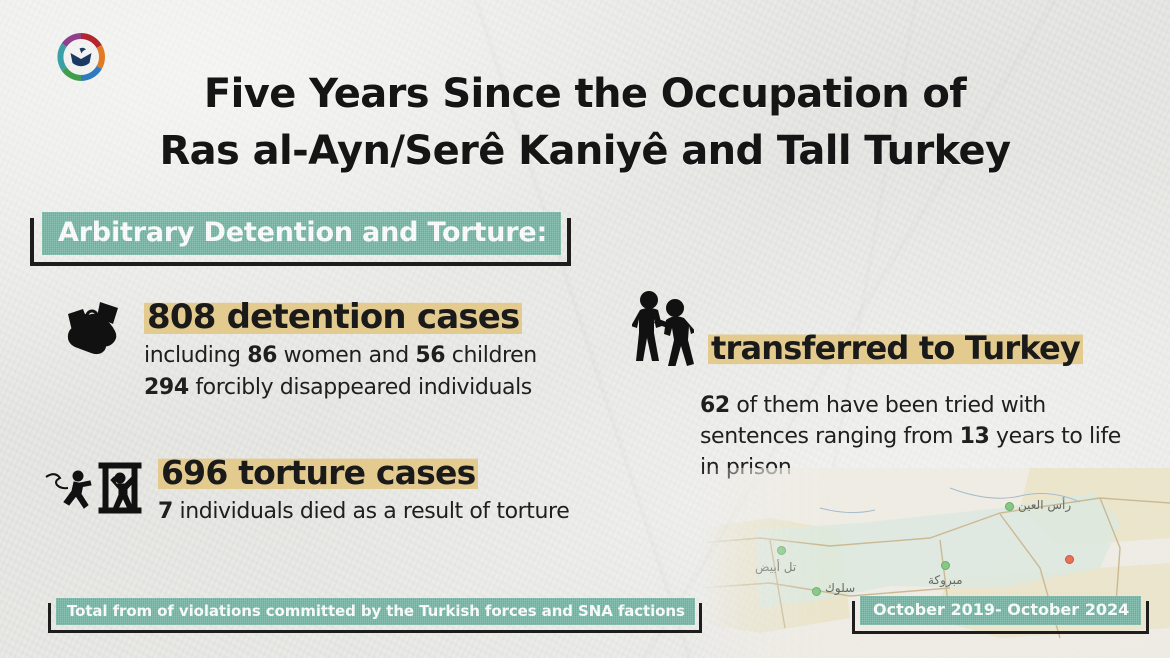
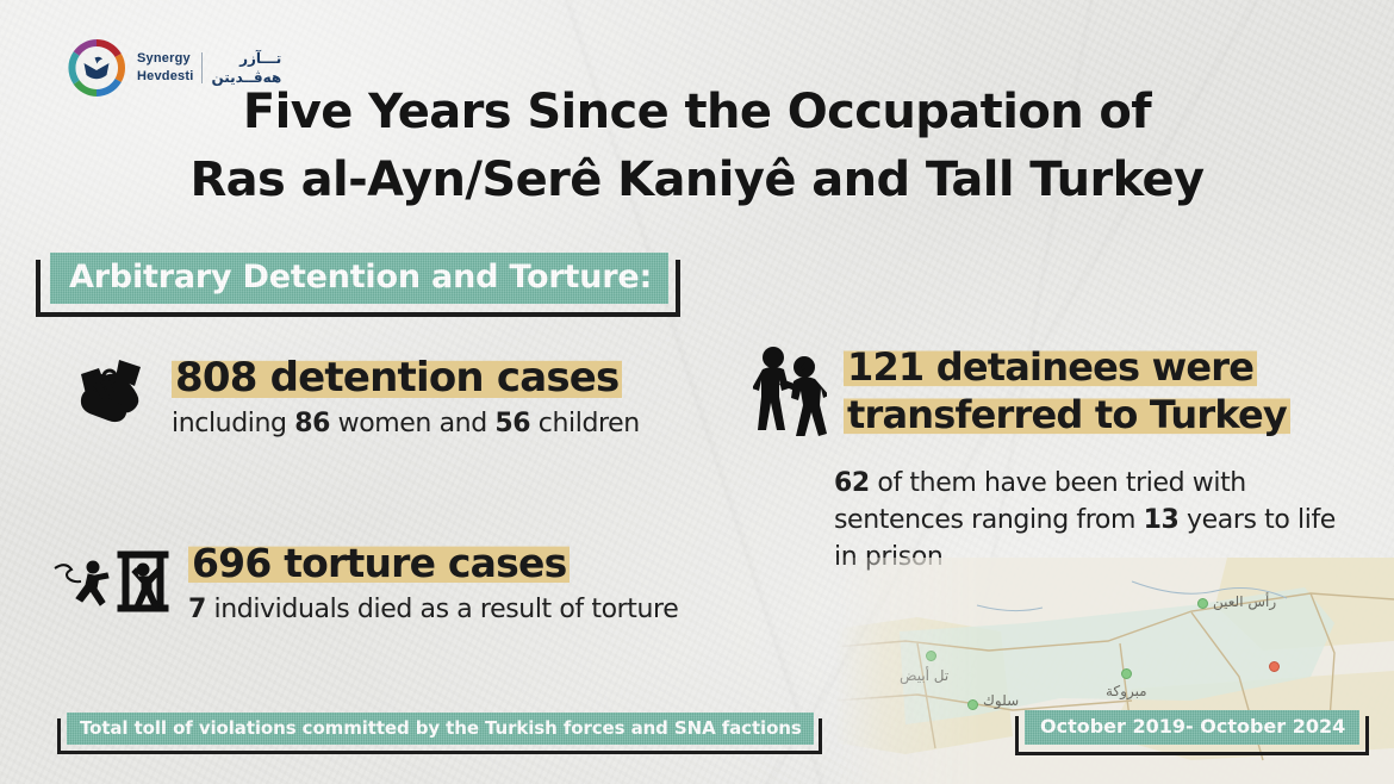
+ Synergy
+ Hevdesti
+ تـــآزر
+ هەڤــدیتن
  Five Years Since the Occupation of
  Ras al-Ayn/Serê Kaniyê and Tall Turkey
  Arbitrary Detention and Torture:
  808 detention cases
  including 86 women and 56 children
- 294 forcibly disappeared individuals
  696 torture cases
  7 individuals died as a result of torture
+ 121 detainees were
  transferred to Turkey
  62 of them have been tried with sentences ranging from 13 years to life in prison
  رأس العين
  تل أبيض
  سلوك
  مبروكة
- Total from of violations committed by the Turkish forces and SNA factions
+ Total toll of violations committed by the Turkish forces and SNA factions
  October 2019- October 2024
